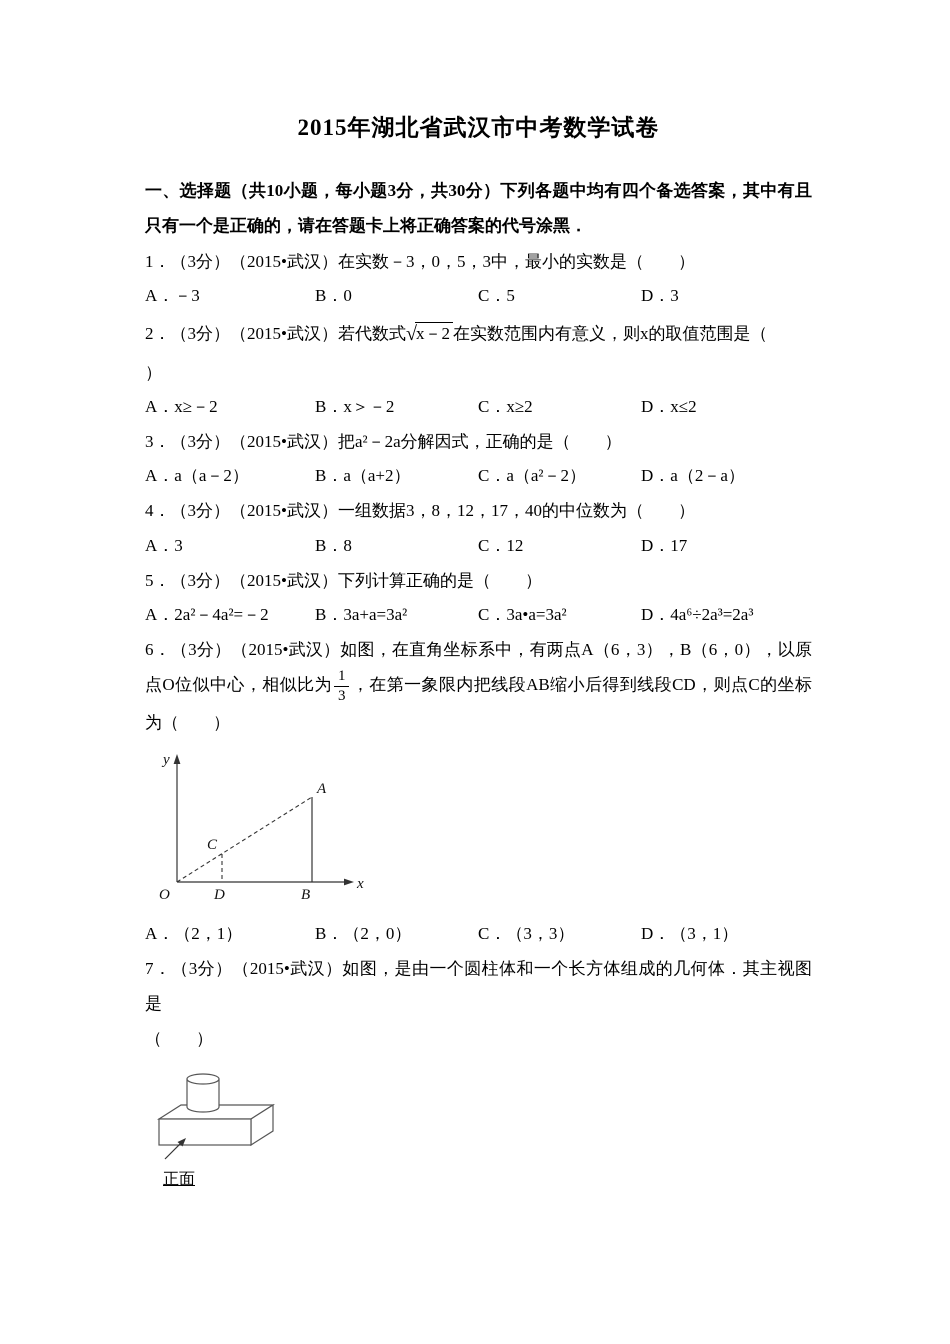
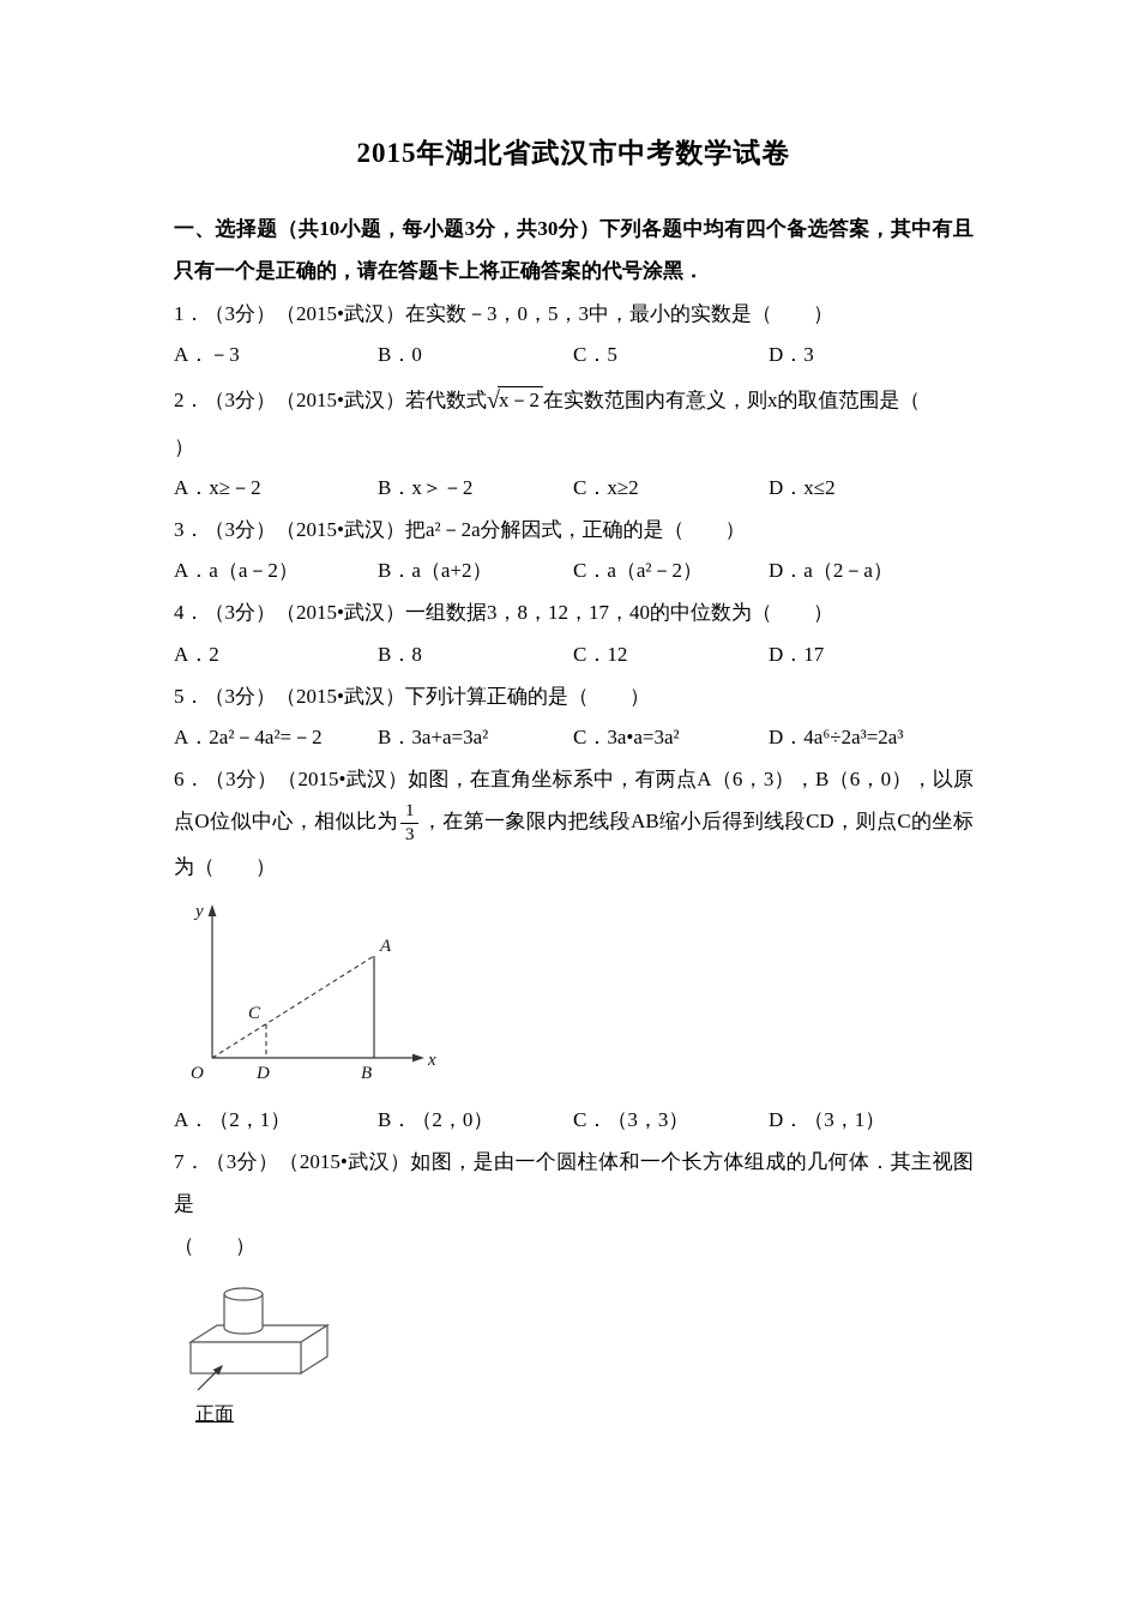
  2015年湖北省武汉市中考数学试卷
  一、选择题（共10小题，每小题3分，共30分）下列各题中均有四个备选答案，其中有且只有一个是正确的，请在答题卡上将正确答案的代号涂黑．
  1．（3分）（2015•武汉）在实数－3，0，5，3中，最小的实数是（ ）
  A．－3
  B．0
  C．5
  D．3
  2．（3分）（2015•武汉）若代数式√x－2 在实数范围内有意义，则x的取值范围是（
  ）
  A．x≥－2
  B．x＞－2
  C．x≥2
  D．x≤2
  3．（3分）（2015•武汉）把a²－2a分解因式，正确的是（ ）
  A．a（a－2）
  B．a（a+2）
  C．a（a²－2）
  D．a（2－a）
  4．（3分）（2015•武汉）一组数据3，8，12，17，40的中位数为（ ）
- A．3
+ A．2
  B．8
  C．12
  D．17
  5．（3分）（2015•武汉）下列计算正确的是（ ）
  A．2a²－4a²=－2
  B．3a+a=3a²
  C．3a•a=3a²
  D．4a⁶÷2a³=2a³
  6．（3分）（2015•武汉）如图，在直角坐标系中，有两点A（6，3），B（6，0），以原点O位似中心，相似比为
  1
  3
  ，在第一象限内把线段AB缩小后得到线段CD，则点C的坐标为（ ）
  y
  x
  O
  A
  B
  C
  D
  A．（2，1）
  B．（2，0）
  C．（3，3）
  D．（3，1）
  7．（3分）（2015•武汉）如图，是由一个圆柱体和一个长方体组成的几何体．其主视图是
  （ ）
  正面
